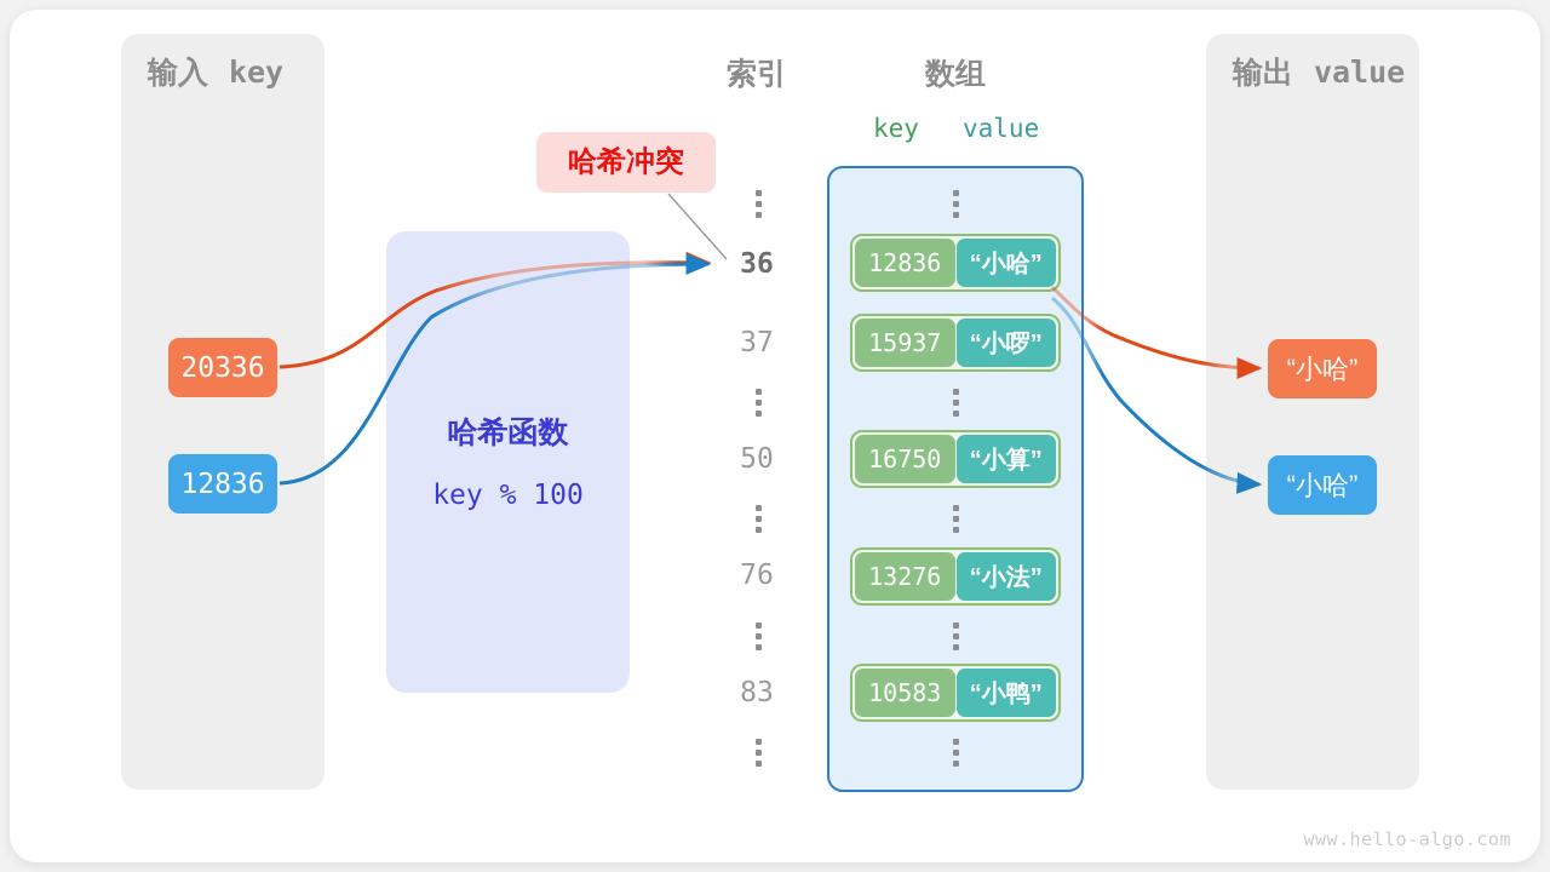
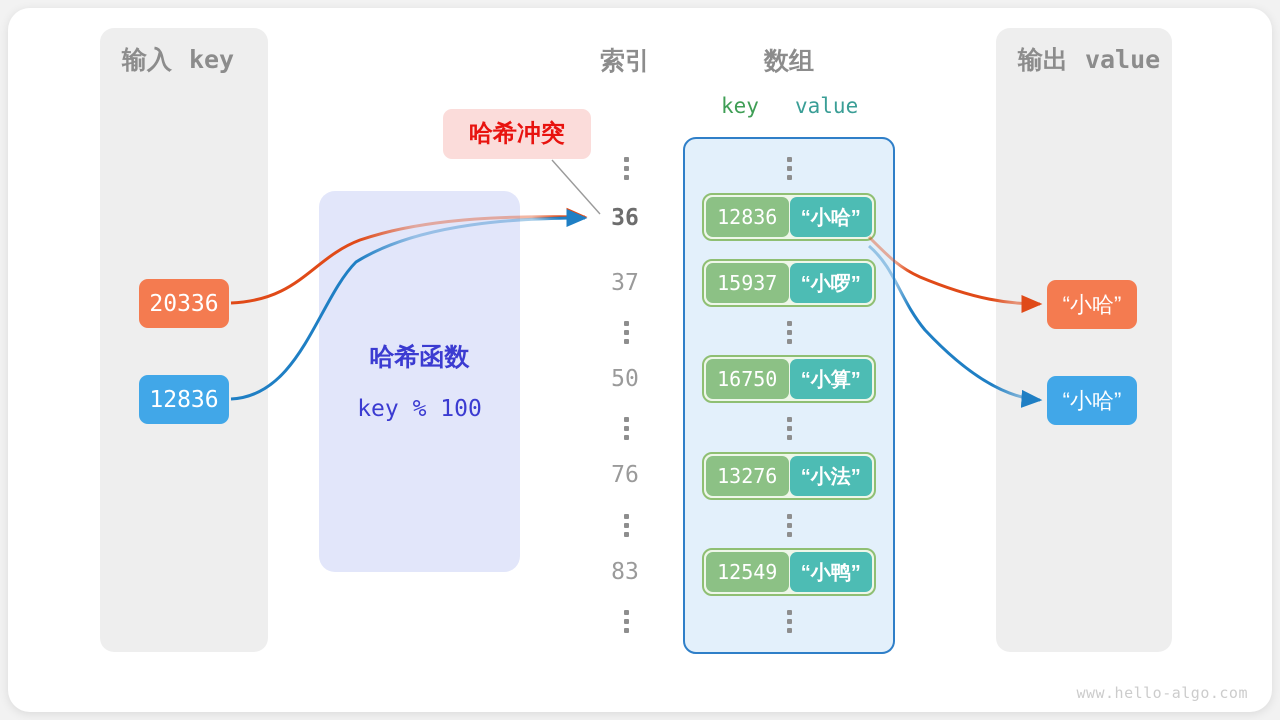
  输入 key
  20336
  12836
  哈希函数
  key % 100
  哈希冲突
  索引
  数组
  key
  value
  36
  37
  50
  76
  83
  12836
  “小哈”
  15937
  “小啰”
  16750
  “小算”
  13276
  “小法”
- 10583
+ 12549
  “小鸭”
  输出 value
  “小哈”
  “小哈”
  www.hello-algo.com
